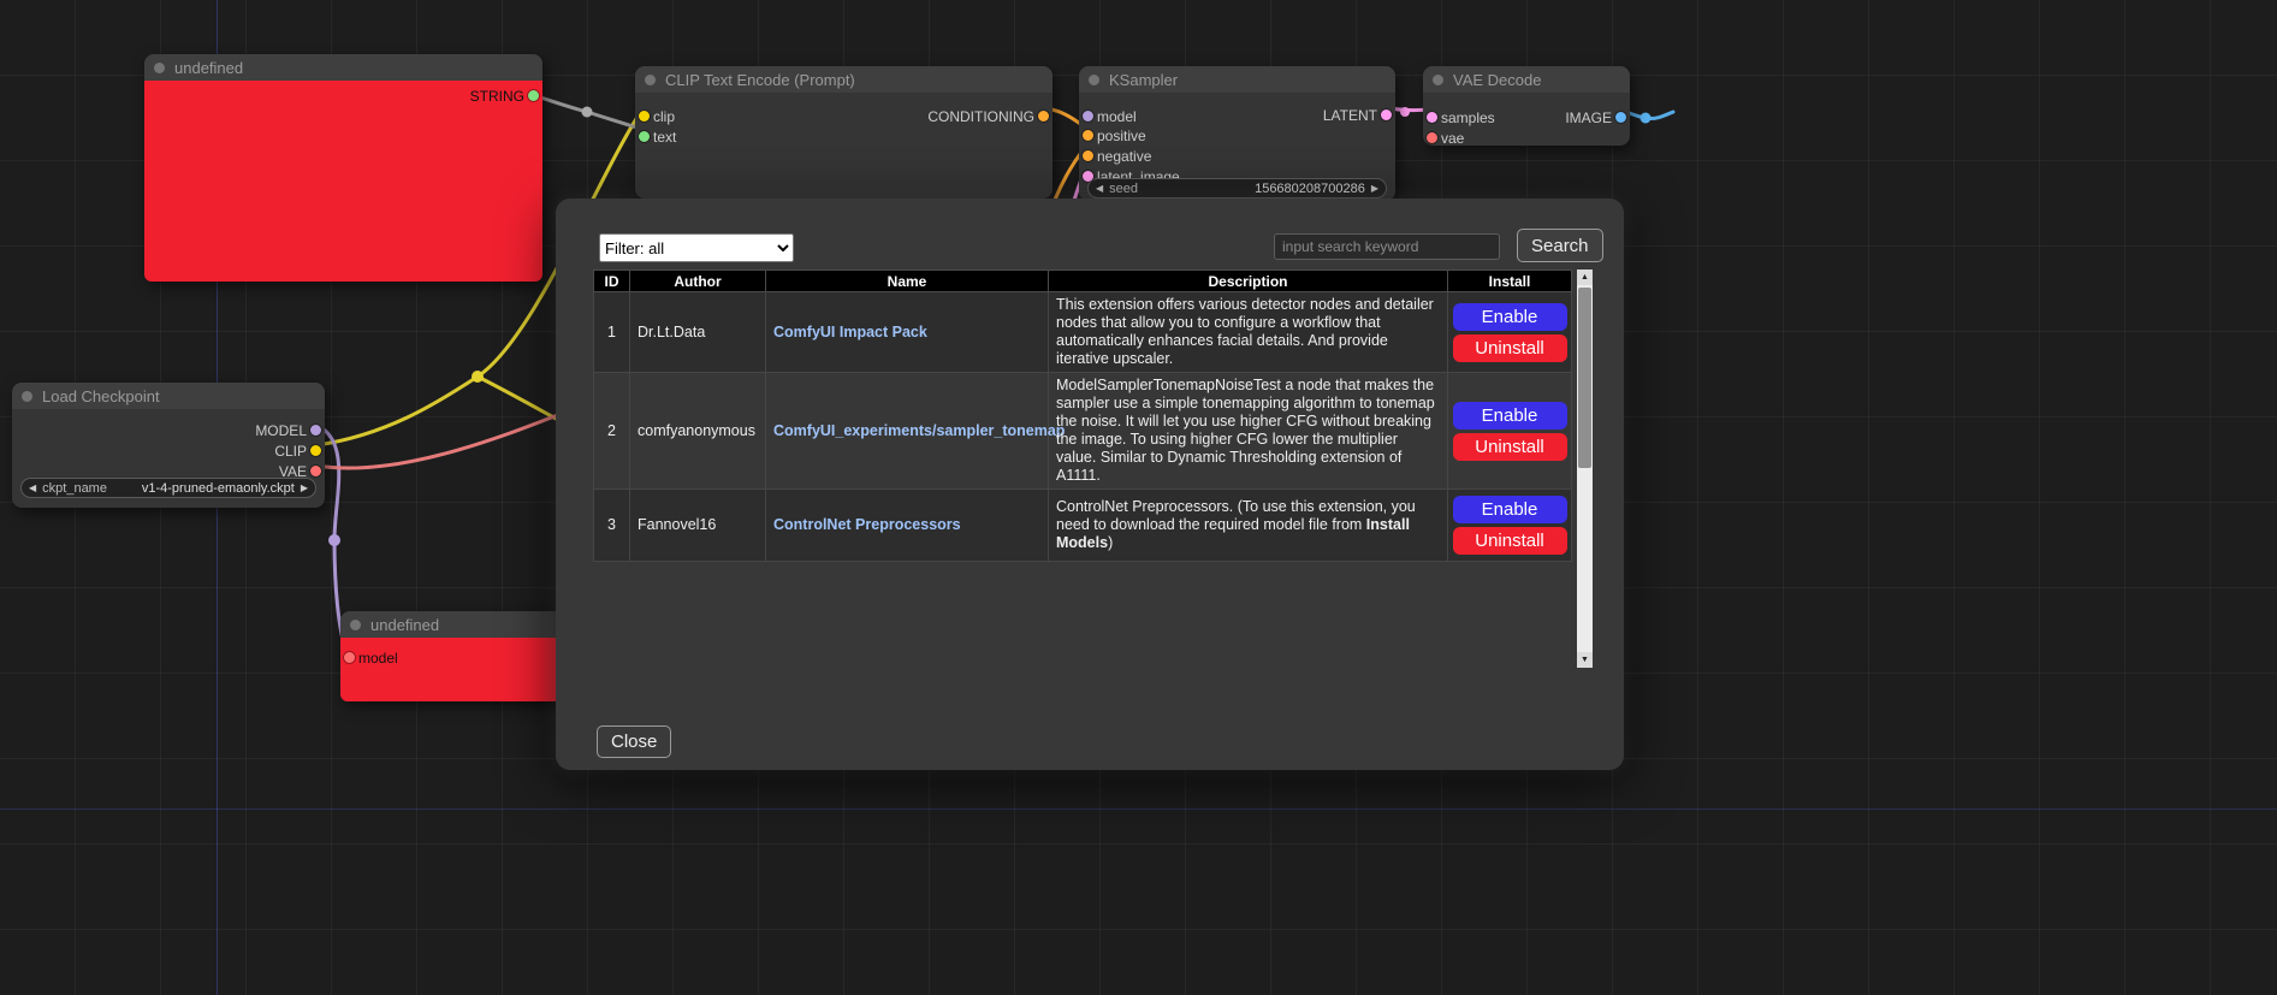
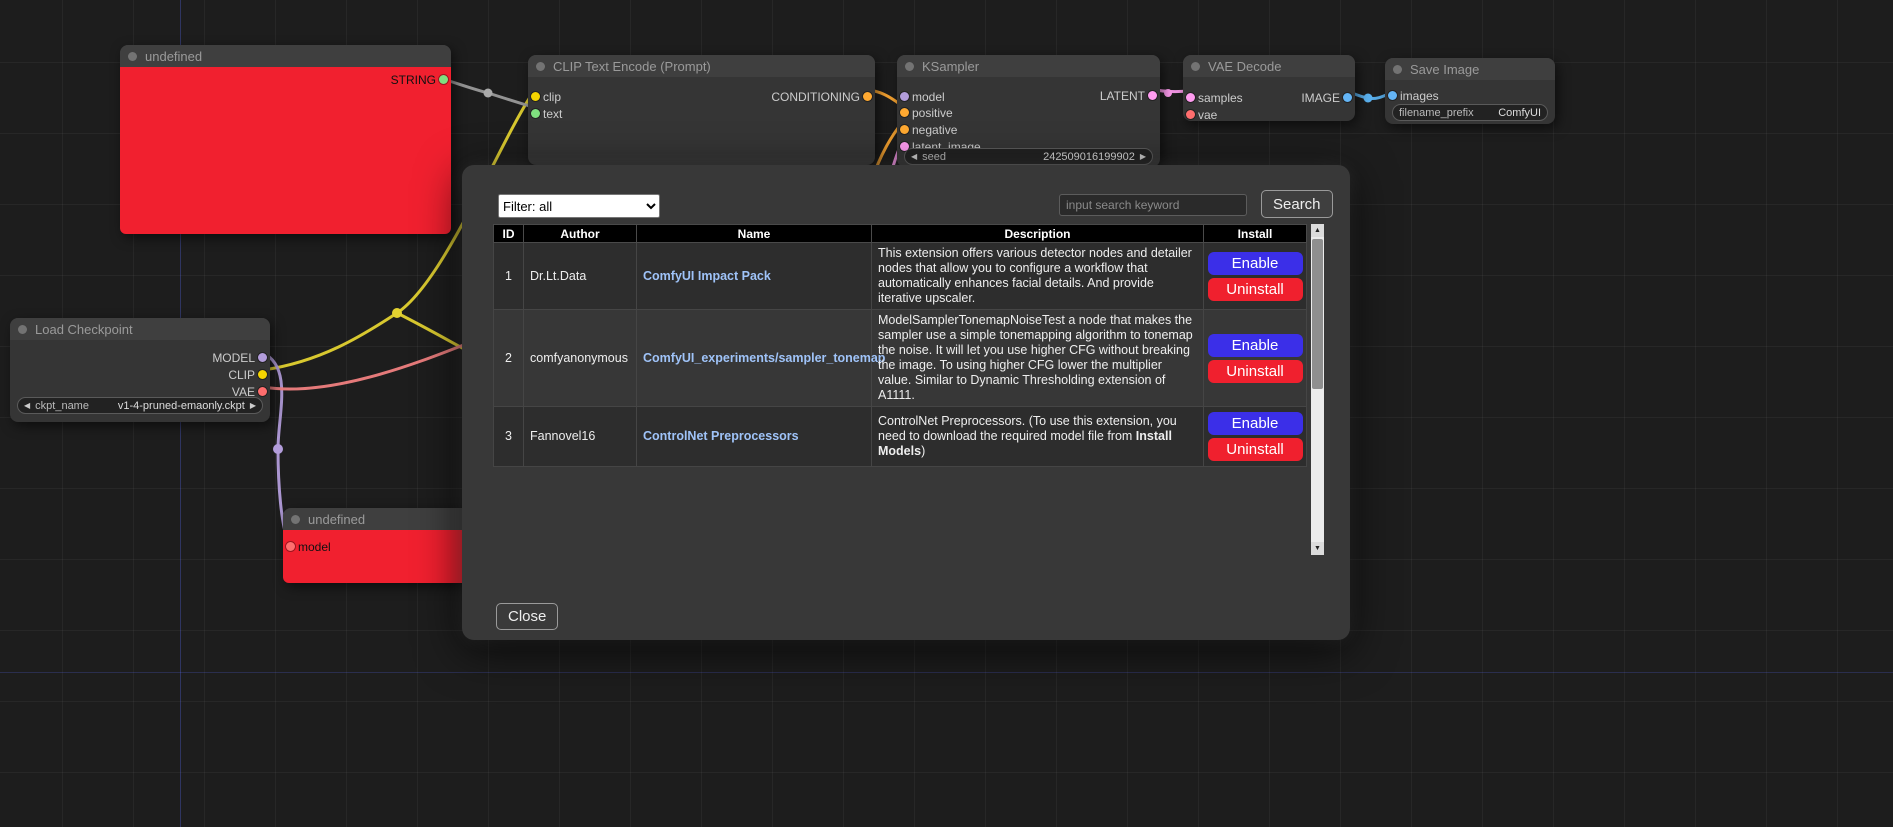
  undefined
  STRING
  CLIP Text Encode (Prompt)
  clip
  text
  CONDITIONING
  KSampler
  model
  positive
  negative
  latent_image
  LATENT
  ◀
  seed
- 156680208700286
+ 242509016199902
  ▶
  VAE Decode
  samples
  vae
  IMAGE
+ Save Image
+ images
+ filename_prefix
+ ComfyUI
  Load Checkpoint
  MODEL
  CLIP
  VAE
  ◀
  ckpt_name
  v1-4-pruned-emaonly.ckpt
  ▶
  undefined
  model
  Filter: all
  input search keyword
  Search
  ID	Author	Name	Description	Install
  1	Dr.Lt.Data	ComfyUI Impact Pack	This extension offers various detector nodes and detailer nodes that allow you to configure a workflow that automatically enhances facial details. And provide iterative upscaler.	Enable Uninstall
  2	comfyanonymous	ComfyUI_experiments/sampler_tonema	ModelSamplerTonemapNoiseTest a node that makes the sampler use a simple tonemapping algorithm to tonemap the noise. It will let you use higher CFG without breaking the image. To using higher CFG lower the multiplier value. Similar to Dynamic Thresholding extension of A1111.	Enable Uninstall
  3	Fannovel16	ControlNet Preprocessors	ControlNet Preprocessors. (To use this extension, you need to download the required model file from Install Models)	Enable Uninstall
  Close
